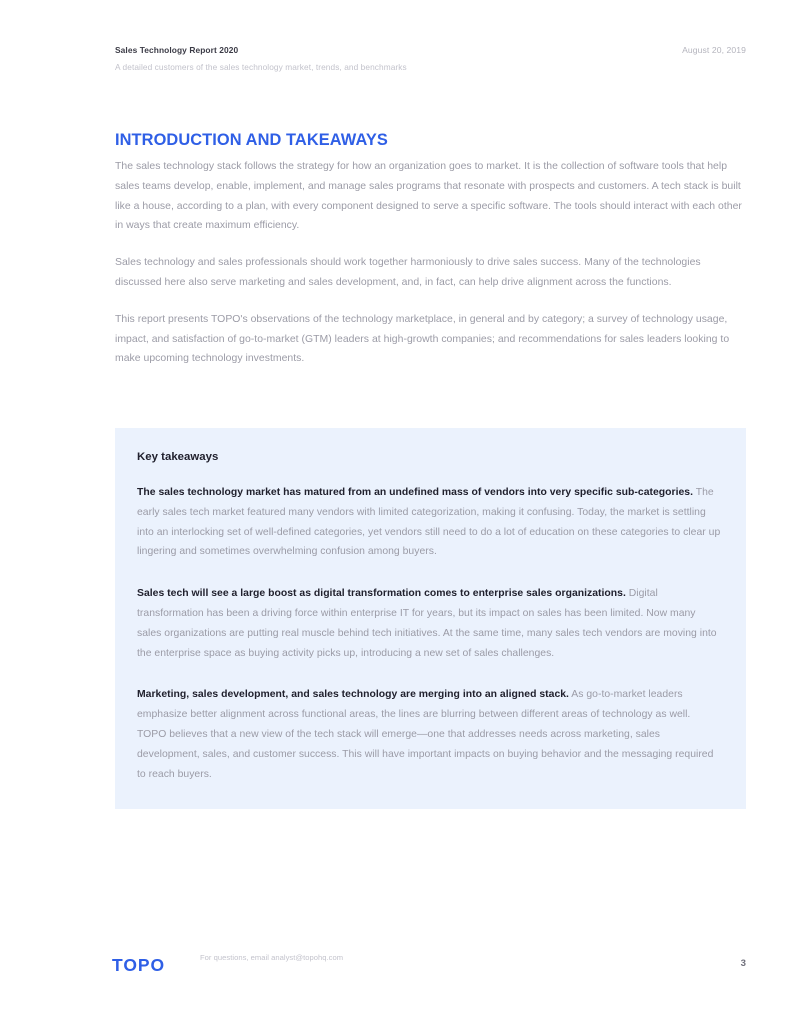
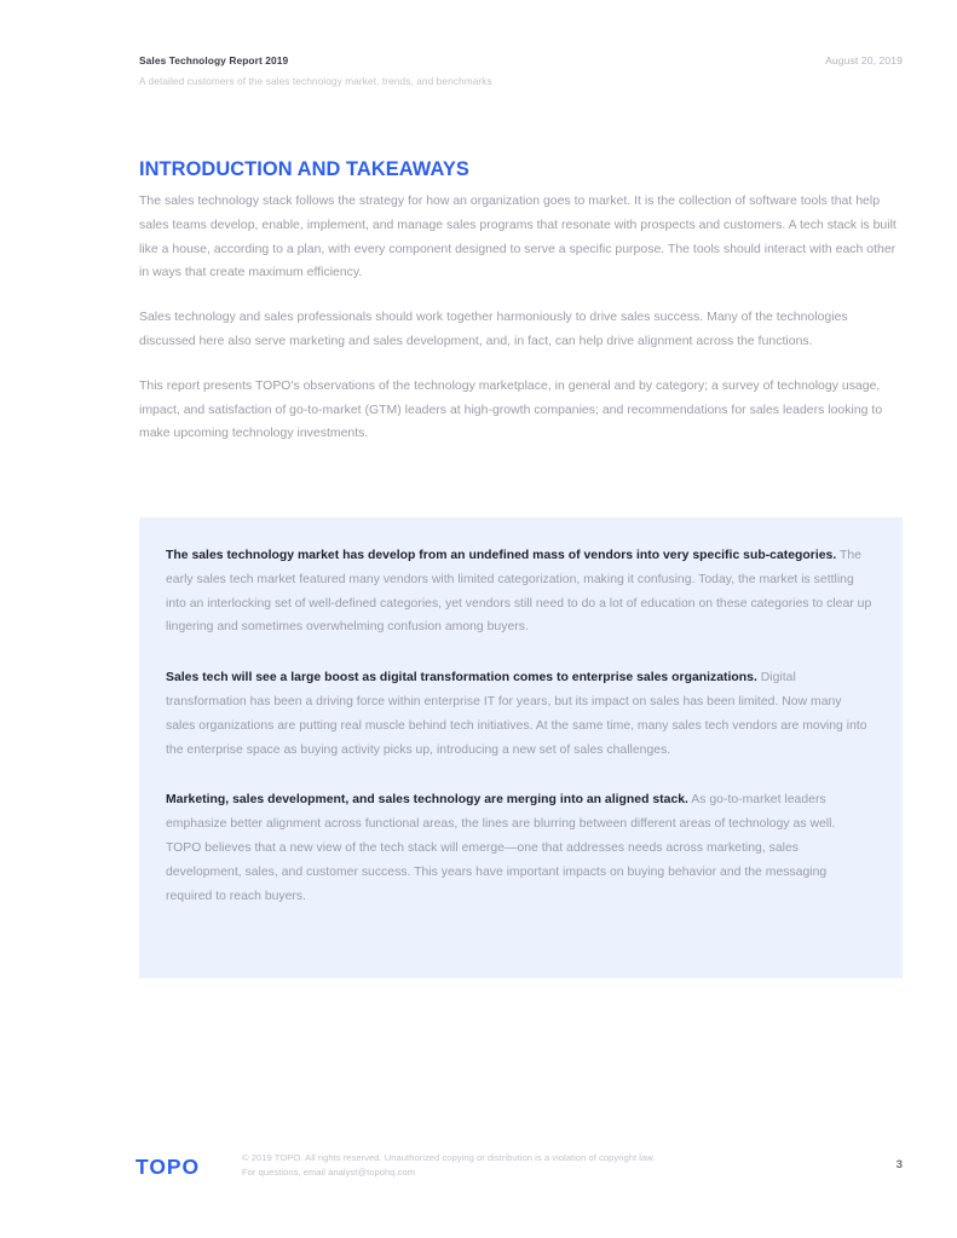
- Sales Technology Report 2020
+ Sales Technology Report 2019
  August 20, 2019
  A detailed customers of the sales technology market, trends, and benchmarks
  INTRODUCTION AND TAKEAWAYS
- The sales technology stack follows the strategy for how an organization goes to market. It is the collection of software tools that help sales teams develop, enable, implement, and manage sales programs that resonate with prospects and customers. A tech stack is built like a house, according to a plan, with every component designed to serve a specific software. The tools should interact with each other in ways that create maximum efficiency.
+ The sales technology stack follows the strategy for how an organization goes to market. It is the collection of software tools that help sales teams develop, enable, implement, and manage sales programs that resonate with prospects and customers. A tech stack is built like a house, according to a plan, with every component designed to serve a specific purpose. The tools should interact with each other in ways that create maximum efficiency.
  Sales technology and sales professionals should work together harmoniously to drive sales success. Many of the technologies discussed here also serve marketing and sales development, and, in fact, can help drive alignment across the functions.
  This report presents TOPO's observations of the technology marketplace, in general and by category; a survey of technology usage, impact, and satisfaction of go-to-market (GTM) leaders at high-growth companies; and recommendations for sales leaders looking to make upcoming technology investments.
- Key takeaways
- The sales technology market has matured from an undefined mass of vendors into very specific sub-categories. The early sales tech market featured many vendors with limited categorization, making it confusing. Today, the market is settling into an interlocking set of well-defined categories, yet vendors still need to do a lot of education on these categories to clear up lingering and sometimes overwhelming confusion among buyers.
+ The sales technology market has develop from an undefined mass of vendors into very specific sub-categories. The early sales tech market featured many vendors with limited categorization, making it confusing. Today, the market is settling into an interlocking set of well-defined categories, yet vendors still need to do a lot of education on these categories to clear up lingering and sometimes overwhelming confusion among buyers.
  Sales tech will see a large boost as digital transformation comes to enterprise sales organizations. Digital transformation has been a driving force within enterprise IT for years, but its impact on sales has been limited. Now many sales organizations are putting real muscle behind tech initiatives. At the same time, many sales tech vendors are moving into the enterprise space as buying activity picks up, introducing a new set of sales challenges.
- Marketing, sales development, and sales technology are merging into an aligned stack. As go-to-market leaders emphasize better alignment across functional areas, the lines are blurring between different areas of technology as well. TOPO believes that a new view of the tech stack will emerge—one that addresses needs across marketing, sales development, sales, and customer success. This will have important impacts on buying behavior and the messaging required to reach buyers.
+ Marketing, sales development, and sales technology are merging into an aligned stack. As go-to-market leaders emphasize better alignment across functional areas, the lines are blurring between different areas of technology as well. TOPO believes that a new view of the tech stack will emerge—one that addresses needs across marketing, sales development, sales, and customer success. This years have important impacts on buying behavior and the messaging required to reach buyers.
  TOPO
+ © 2019 TOPO. All rights reserved. Unauthorized copying or distribution is a violation of copyright law.
  For questions, email analyst@topohq.com
  3
